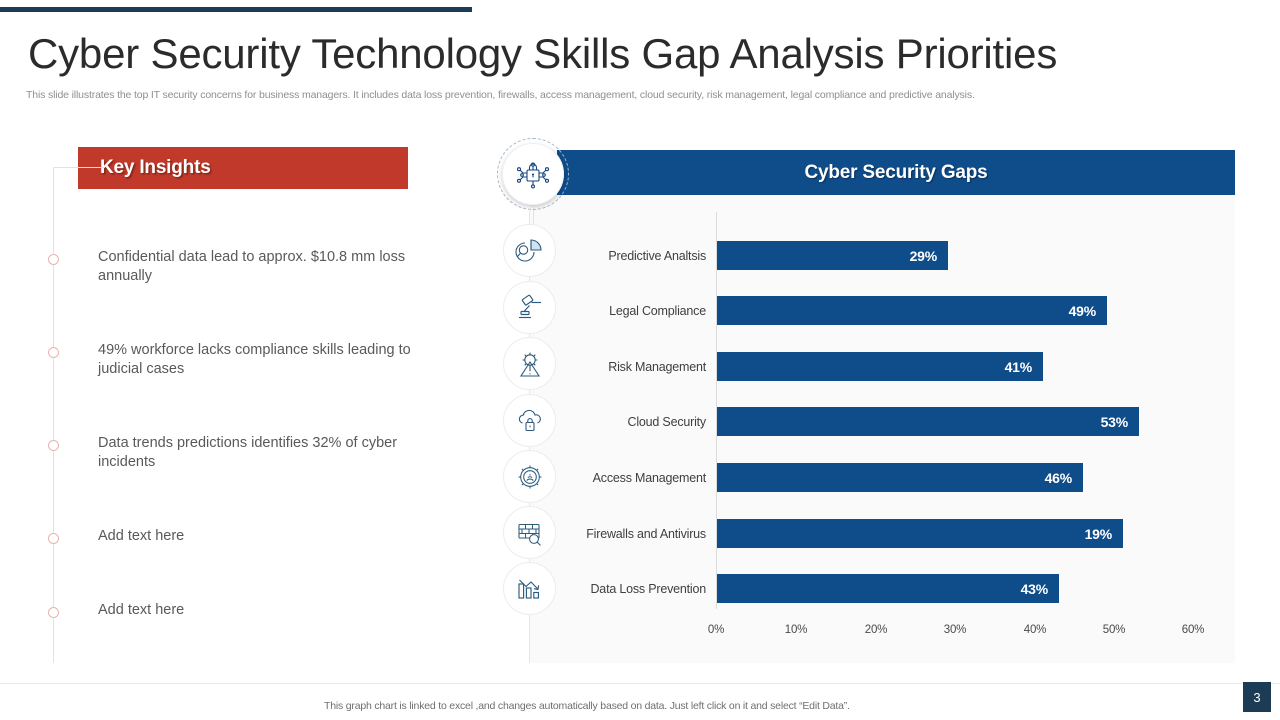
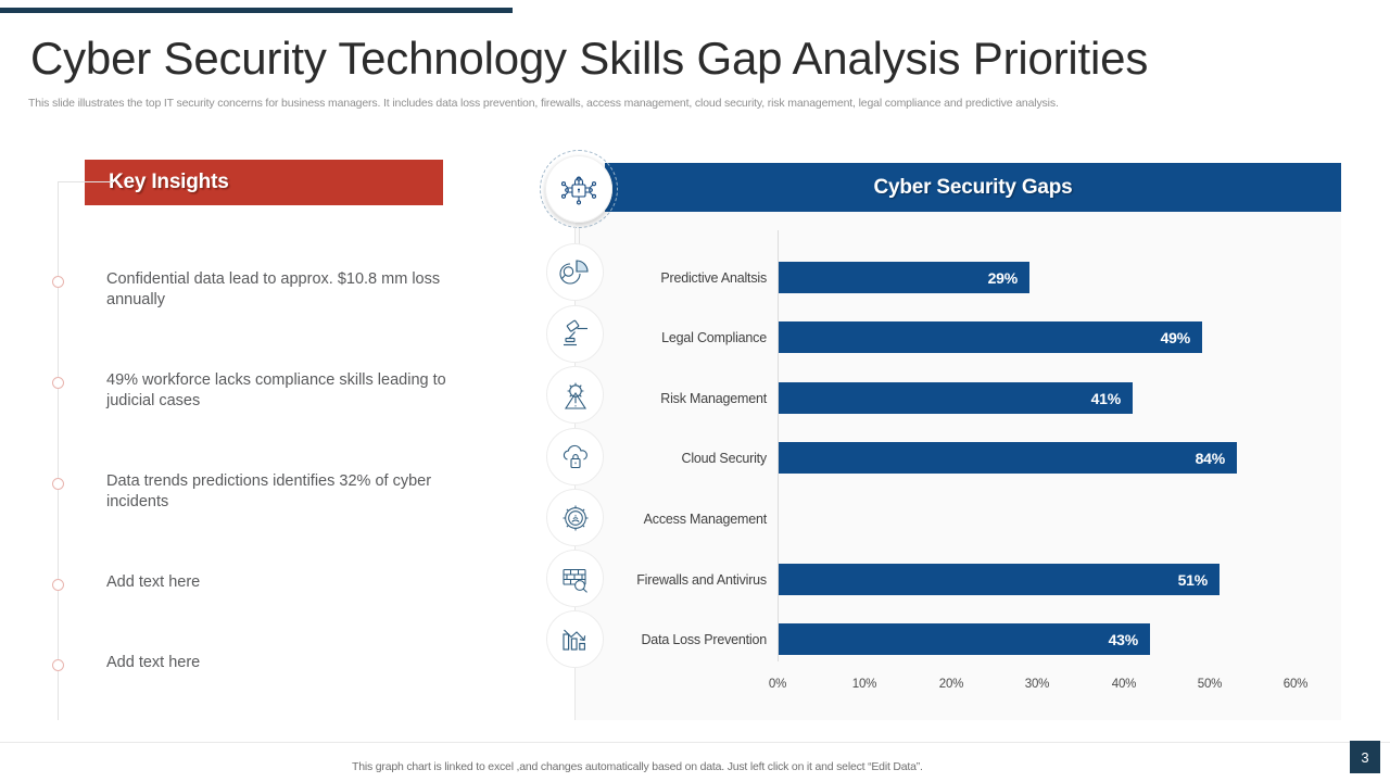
  Cyber Security Technology Skills Gap Analysis Priorities
  This slide illustrates the top IT security concerns for business managers. It includes data loss prevention, firewalls, access management, cloud security, risk management, legal compliance and predictive analysis.
  Key Insights
  Confidential data lead to approx. $10.8 mm loss annually
  49% workforce lacks compliance skills leading to judicial cases
  Data trends predictions identifies 32% of cyber incidents
  Add text here
  Add text here
  Cyber Security Gaps
  Predictive Analtsis
  29%
  Legal Compliance
  49%
  Risk Management
  41%
  Cloud Security
- 53%
+ 84%
  Access Management
- 46%
  Firewalls and Antivirus
- 19%
+ 51%
  Data Loss Prevention
  43%
  0%
  10%
  20%
  30%
  40%
  50%
  60%
  This graph chart is linked to excel ,and changes automatically based on data. Just left click on it and select “Edit Data”.
  3
